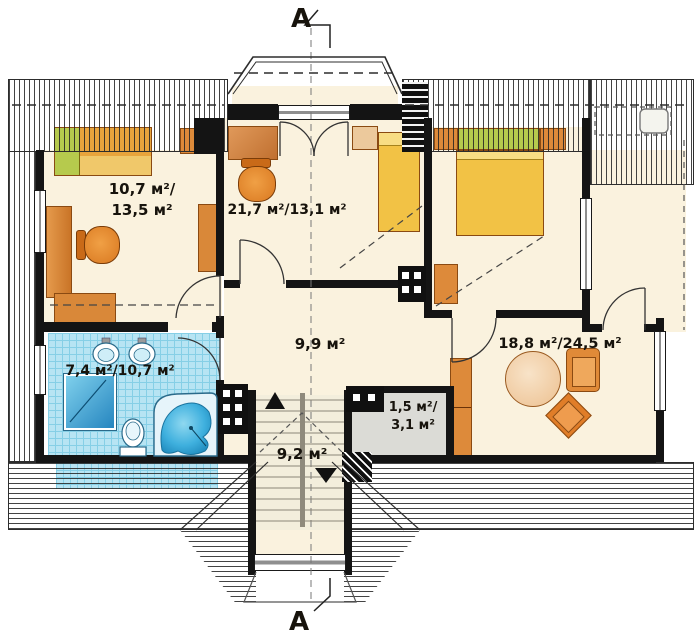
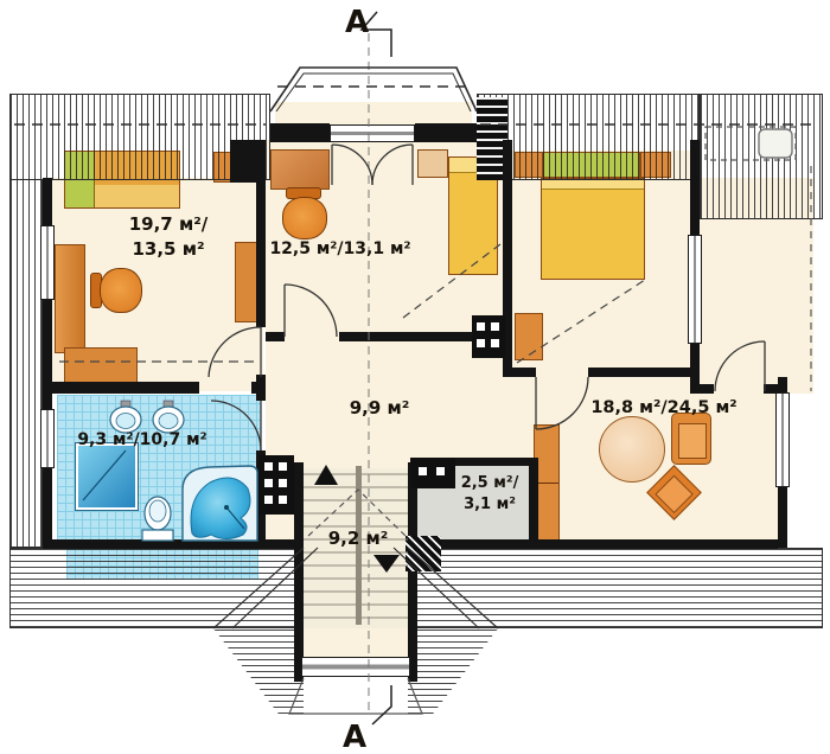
  A
  A
- 10,7 м²/
+ 19,7 м²/
  13,5 м²
- 21,7 м²/13,1 м²
+ 12,5 м²/13,1 м²
  9,9 м²
- 7,4 м²/10,7 м²
+ 9,3 м²/10,7 м²
  18,8 м²/24,5 м²
- 1,5 м²/
+ 2,5 м²/
  3,1 м²
  9,2 м²
